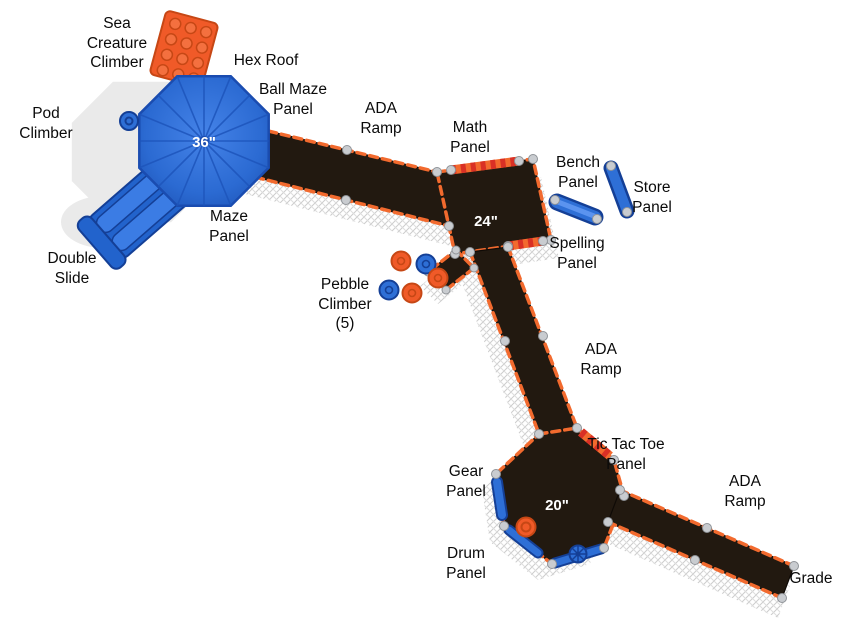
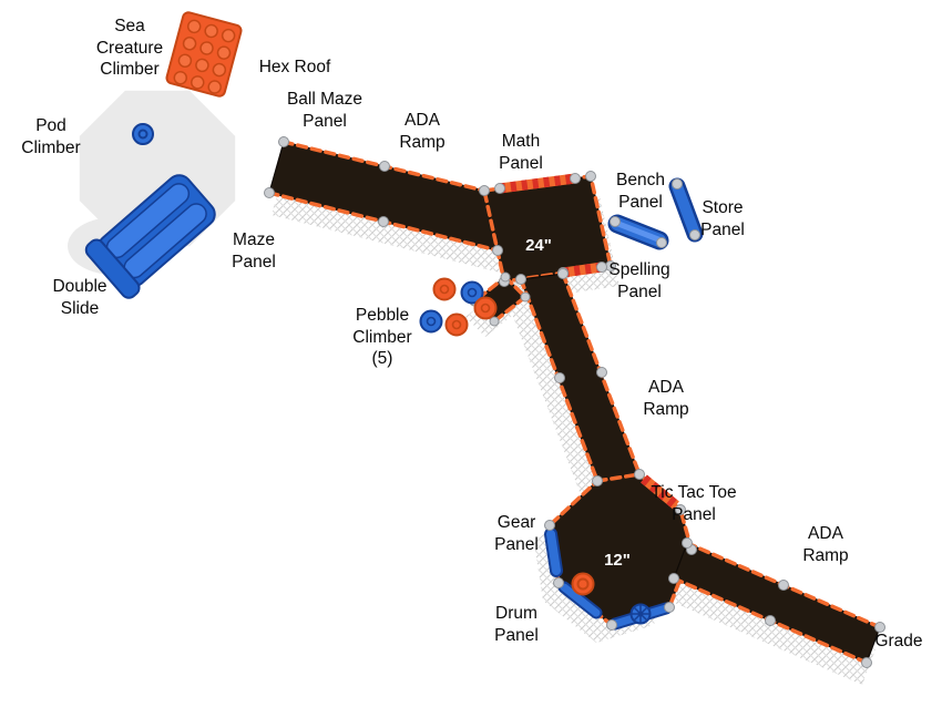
- 36"
  24"
- 20"
+ 12"
  Sea
  Creature
  Climber
  Hex Roof
  Ball Maze
  Panel
  ADA
  Ramp
  Math
  Panel
  Bench
  Panel
  Store
  Panel
  Pod
  Climber
  Maze
  Panel
  Double
  Slide
  Spelling
  Panel
  Pebble
  Climber
  (5)
  ADA
  Ramp
  Tic Tac Toe
  Panel
  Gear
  Panel
  ADA
  Ramp
  Drum
  Panel
  Grade
